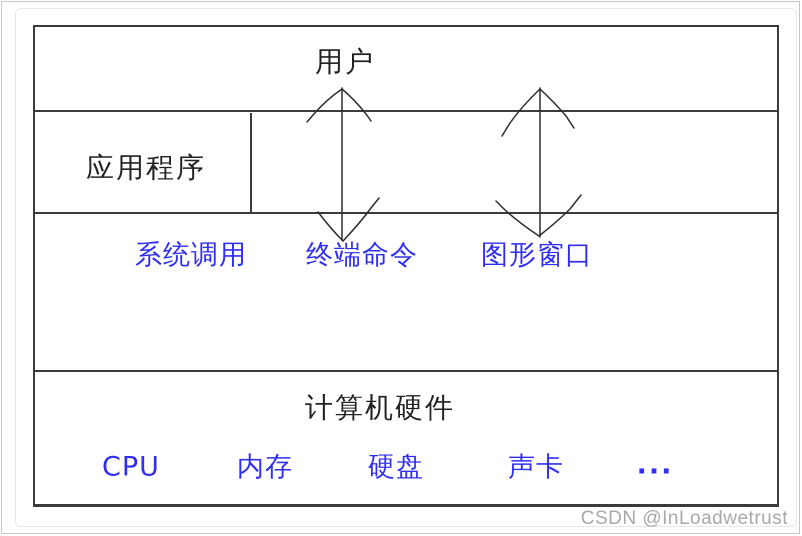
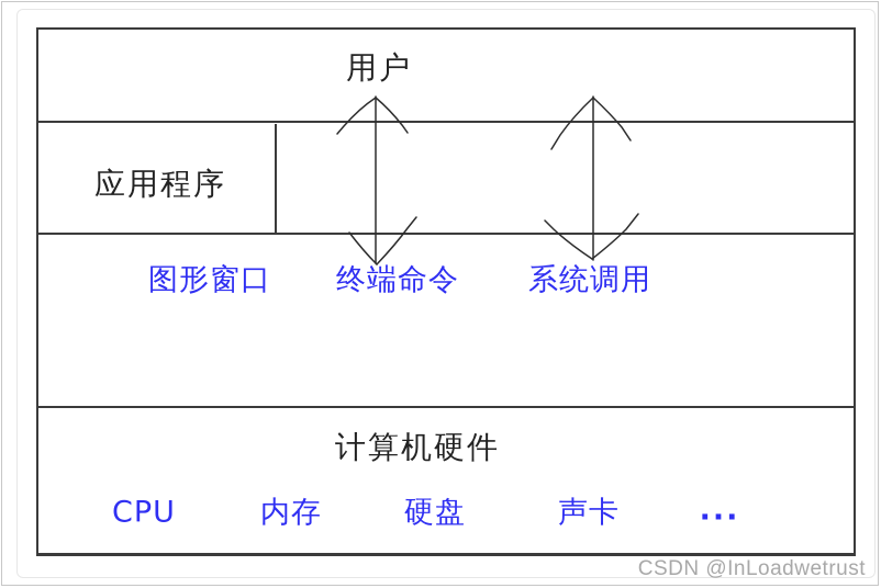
  用户
  应用程序
  计算机硬件
- 系统调用
+ 图形窗口
  终端命令
- 图形窗口
+ 系统调用
  CPU
  内存
  硬盘
  声卡
  ...
  CSDN @InLoadwetrust
